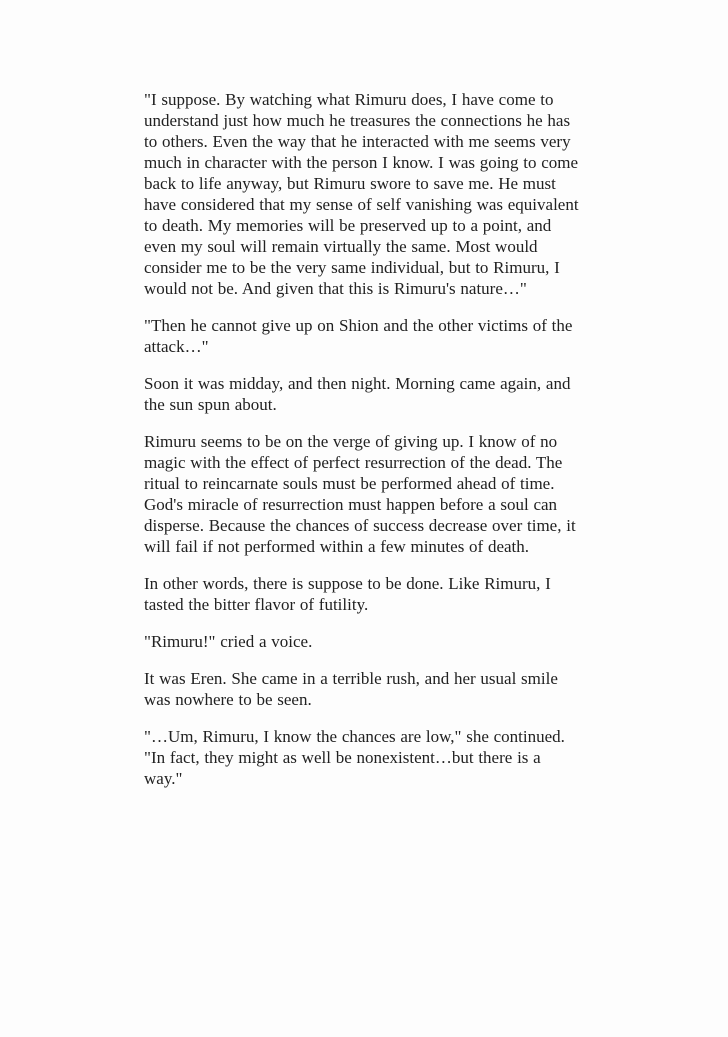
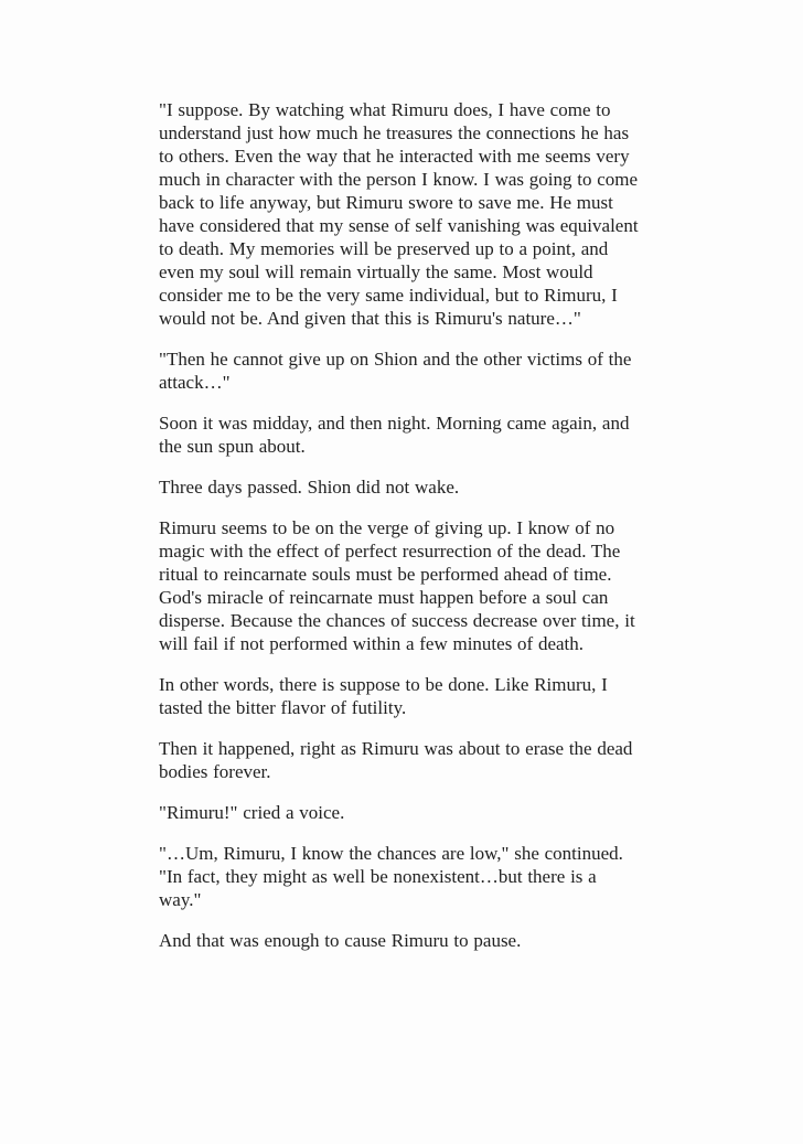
  "I suppose. By watching what Rimuru does, I have come to understand just how much he treasures the connections he has to others. Even the way that he interacted with me seems very much in character with the person I know. I was going to come back to life anyway, but Rimuru swore to save me. He must have considered that my sense of self vanishing was equivalent to death. My memories will be preserved up to a point, and even my soul will remain virtually the same. Most would consider me to be the very same individual, but to Rimuru, I would not be. And given that this is Rimuru's nature…"
  "Then he cannot give up on Shion and the other victims of the attack…"
  Soon it was midday, and then night. Morning came again, and the sun spun about.
+ Three days passed. Shion did not wake.
- Rimuru seems to be on the verge of giving up. I know of no magic with the effect of perfect resurrection of the dead. The ritual to reincarnate souls must be performed ahead of time. God's miracle of resurrection must happen before a soul can disperse. Because the chances of success decrease over time, it will fail if not performed within a few minutes of death.
+ Rimuru seems to be on the verge of giving up. I know of no magic with the effect of perfect resurrection of the dead. The ritual to reincarnate souls must be performed ahead of time. God's miracle of reincarnate must happen before a soul can disperse. Because the chances of success decrease over time, it will fail if not performed within a few minutes of death.
  In other words, there is suppose to be done. Like Rimuru, I tasted the bitter flavor of futility.
+ Then it happened, right as Rimuru was about to erase the dead bodies forever.
  "Rimuru!" cried a voice.
- It was Eren. She came in a terrible rush, and her usual smile was nowhere to be seen.
  "…Um, Rimuru, I know the chances are low," she continued. "In fact, they might as well be nonexistent…but there is a way."
+ And that was enough to cause Rimuru to pause.
